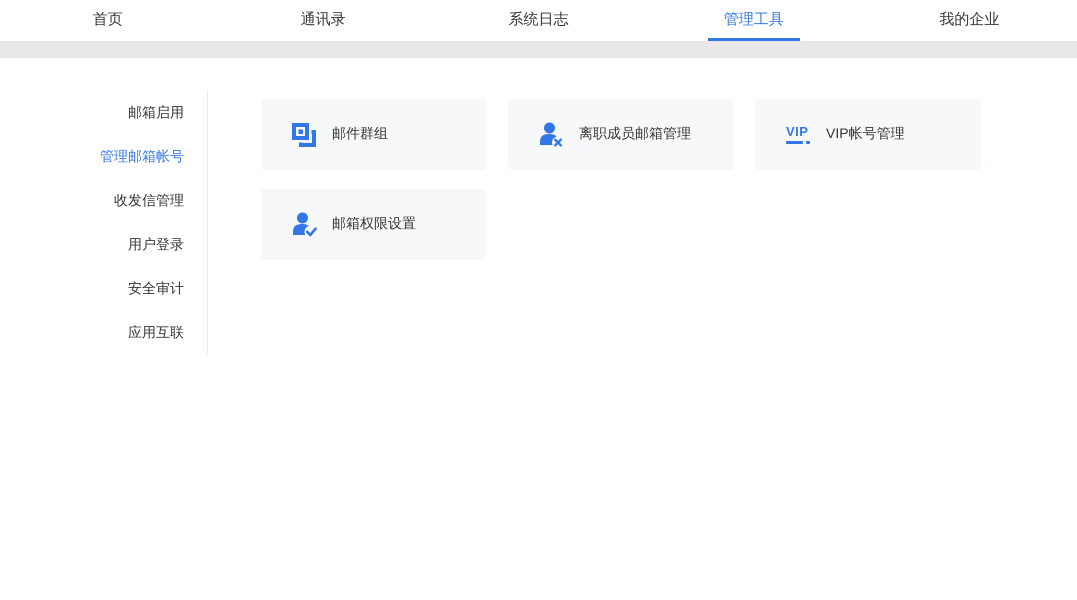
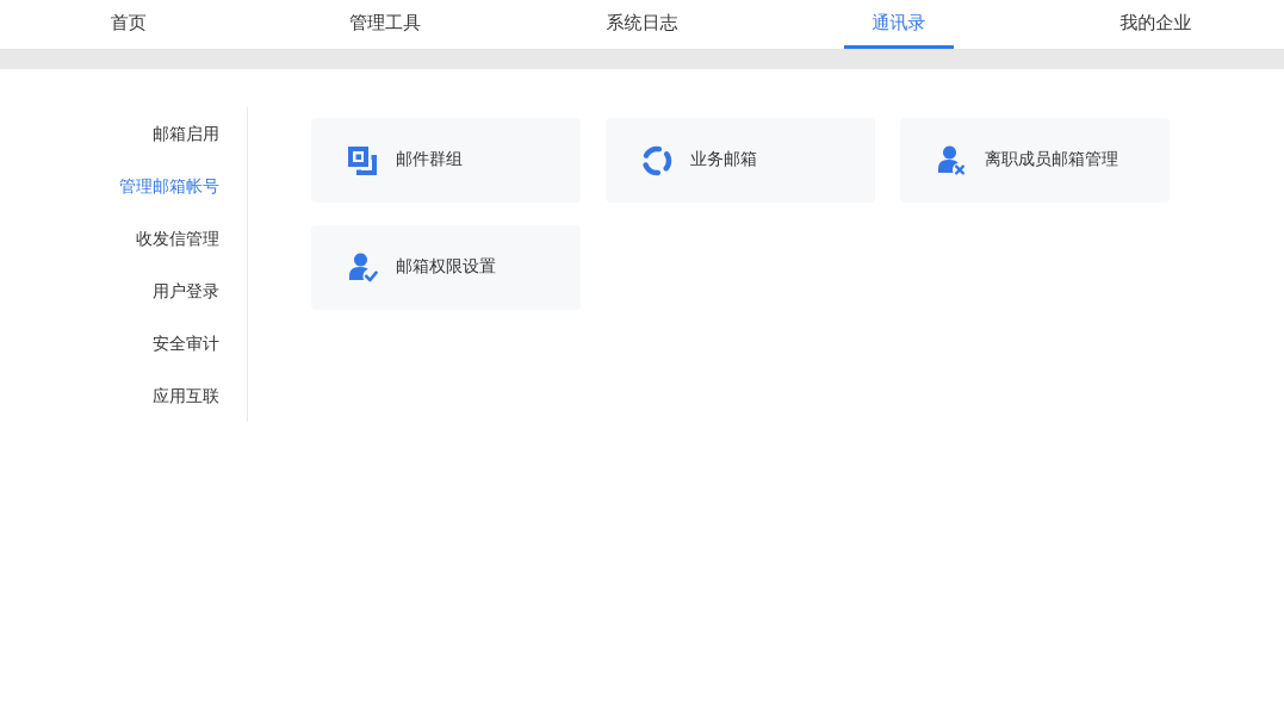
  首页
- 通讯录
+ 管理工具
  系统日志
- 管理工具
+ 通讯录
  我的企业
  邮箱启用
  管理邮箱帐号
  收发信管理
  用户登录
  安全审计
  应用互联
  邮件群组
+ 业务邮箱
  离职成员邮箱管理
- VIP
- VIP帐号管理
  邮箱权限设置
